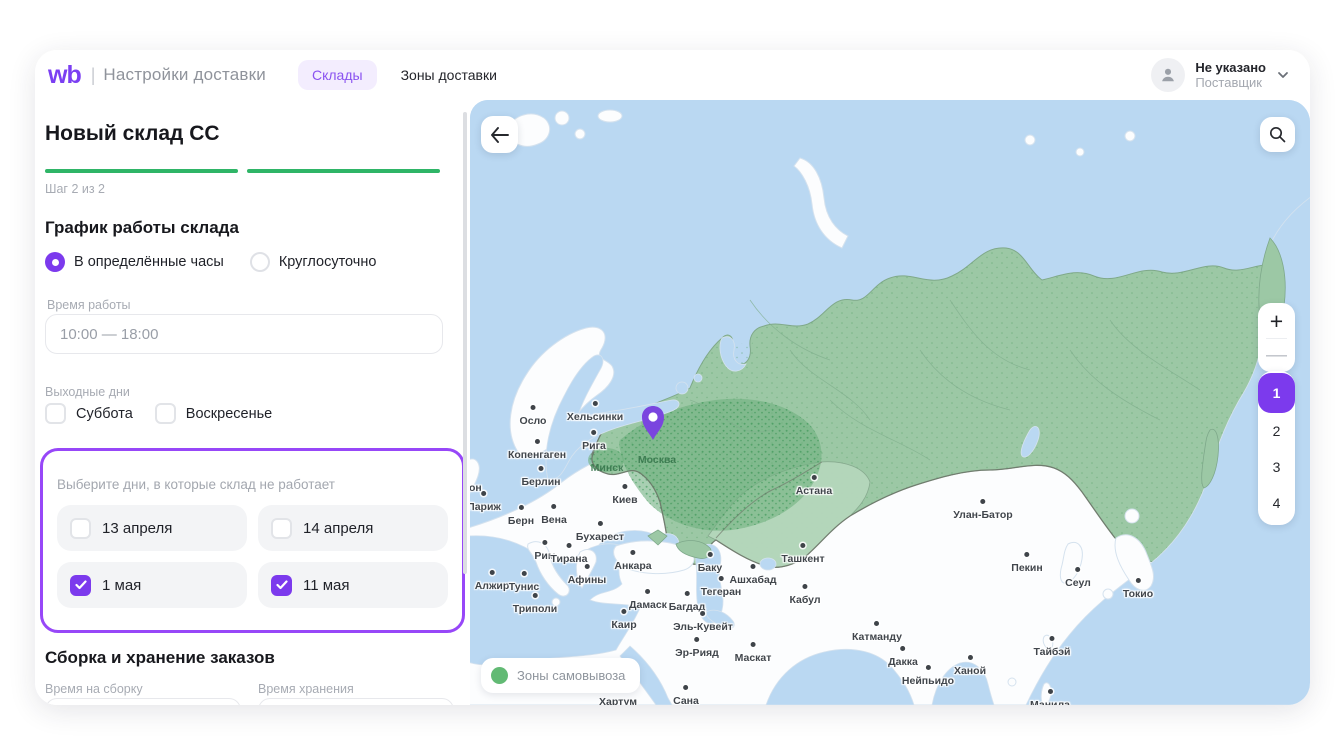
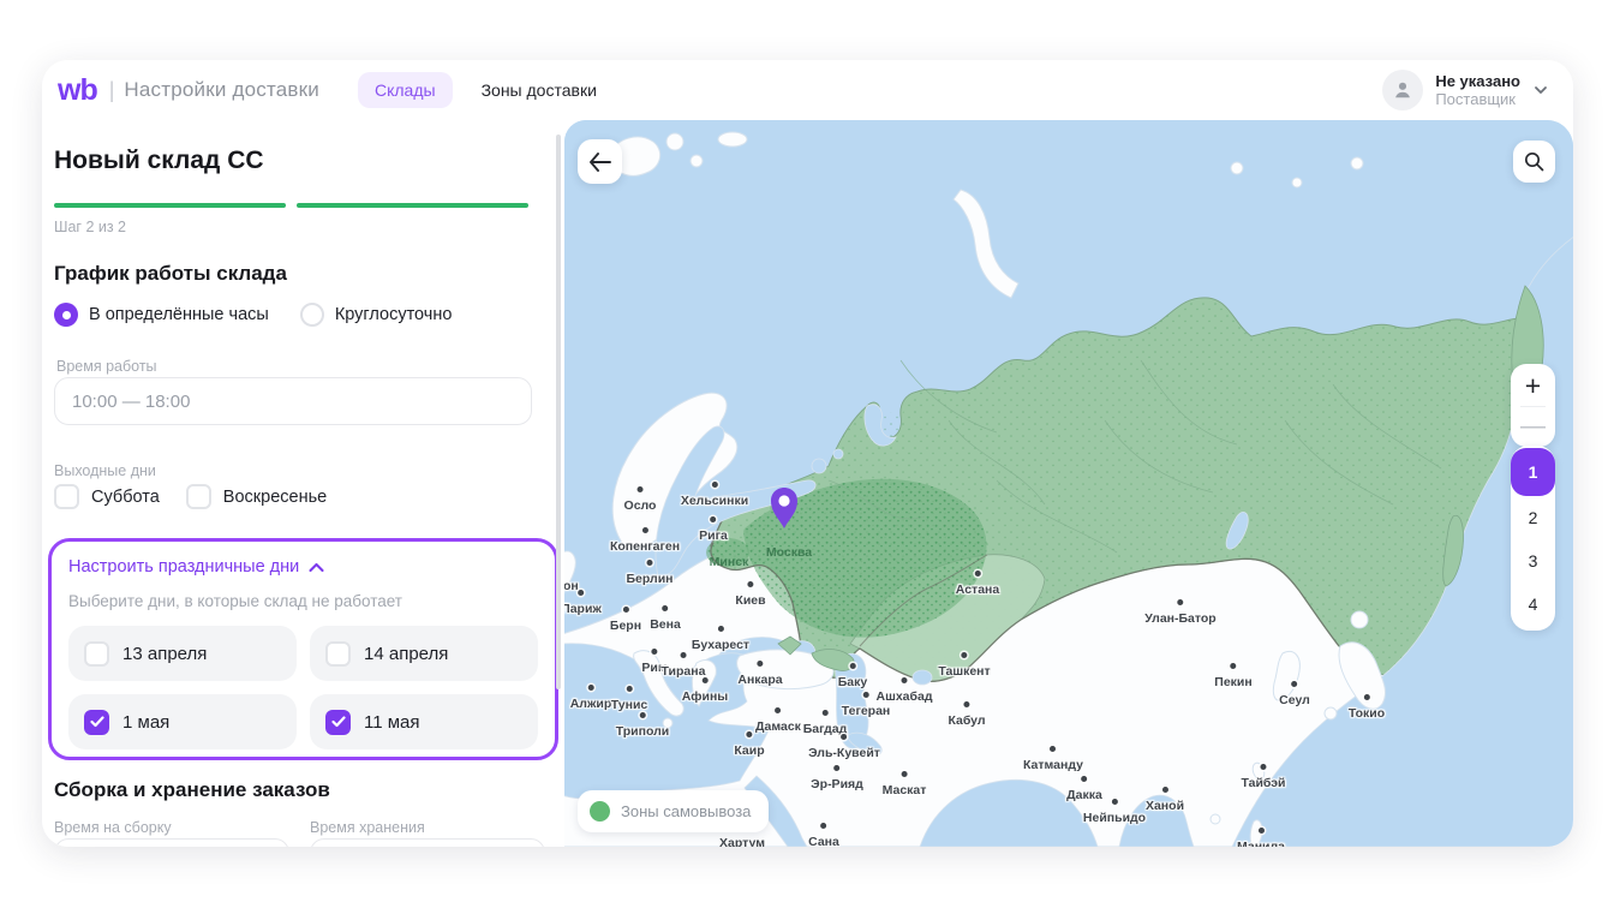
  wb
  |
  Настройки доставки
  Склады
  Зоны доставки
  Не указано
  Поставщик
  Новый склад СС
  Шаг 2 из 2
  График работы склада
  В определённые часы
  Круглосуточно
  Время работы
  10:00 — 18:00
  Выходные дни
  Суббота
  Воскресенье
+ Настроить праздничные дни
  Выберите дни, в которые склад не работает
  13 апреля
  14 апреля
  1 мая
  11 мая
  Сборка и хранение заказов
  Время на сборку
  Время хранения
  Осло
  Хельсинки
  Рига
  Копенгаген
  Берлин
  Париж
  Берн
  Вена
  Киев
  Минск
  Москва
  Бухарест
  Рим
  Тирана
  Анкара
  Афины
  Алжир
  Тунис
  Триполи
  Каир
  Дамаск
  Багдад
  Эль-Кувейт
  Эр-Рияд
  Маскат
  Баку
  Ашхабад
  Тегеран
  Кабул
  Ташкент
  Астана
  Улан-Батор
  Пекин
  Сеул
  Токио
  Тайбэй
  Катманду
  Дакка
  Ханой
  Нейпьидо
  Хартум
  Сана
  +
  —
  1
  2
  3
  4
  Зоны самовывоза
